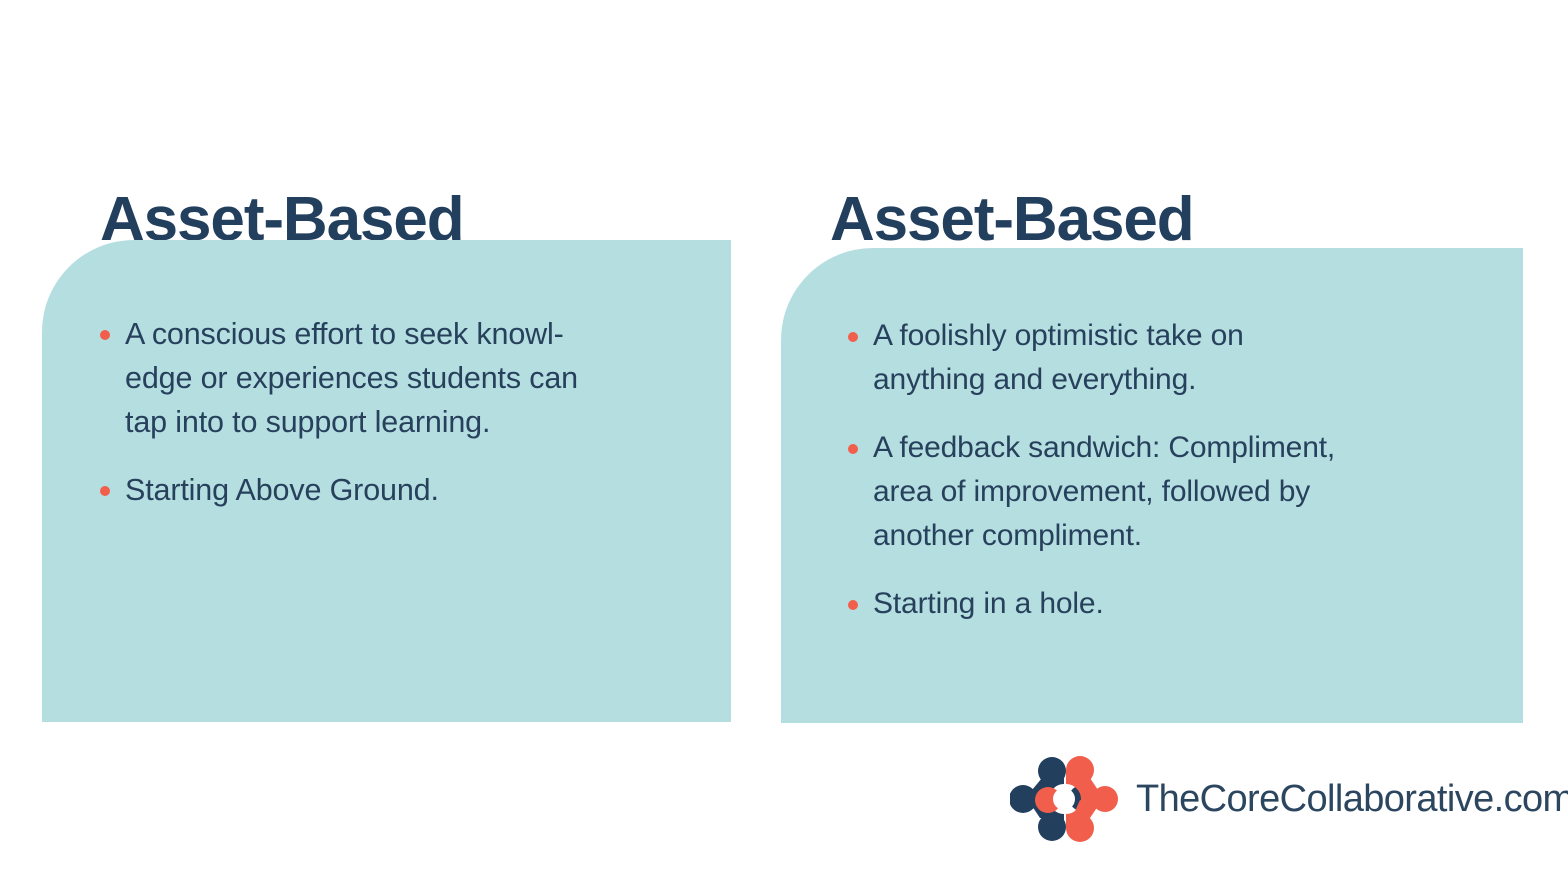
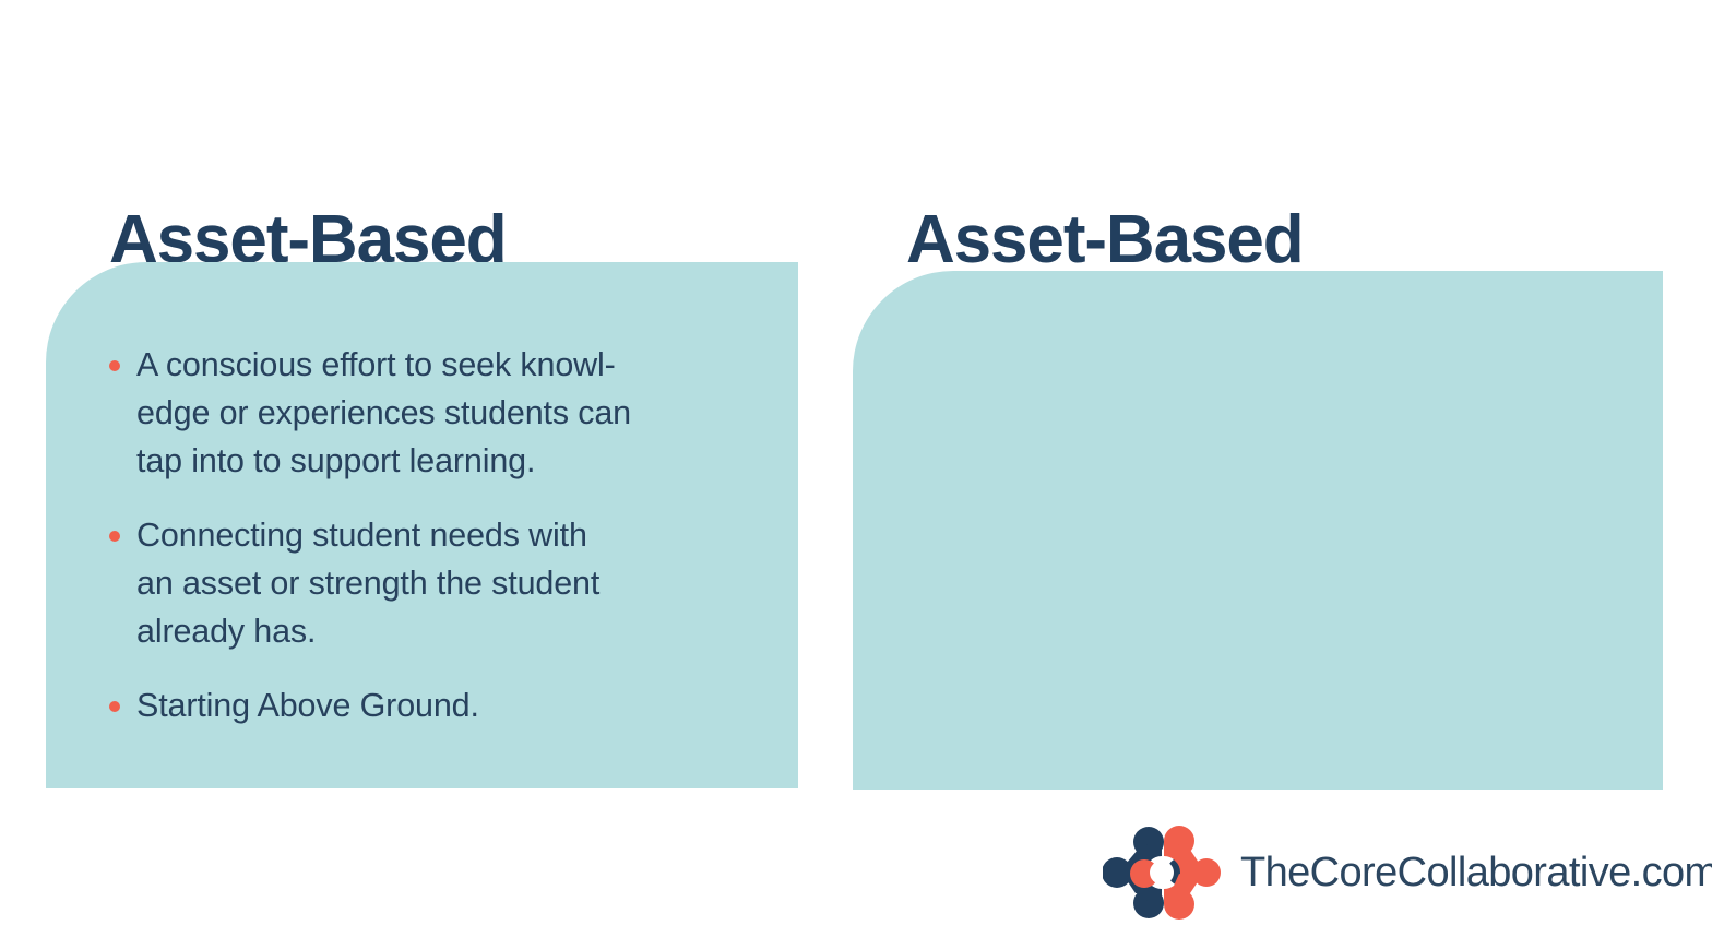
  Asset-Based
  Asset-Based
  A conscious effort to seek knowl-
  edge or experiences students can
  tap into to support learning.
+ Connecting student needs with
+ an asset or strength the student
+ already has.
  Starting Above Ground.
- A foolishly optimistic take on
- anything and everything.
- A feedback sandwich: Compliment,
- area of improvement, followed by
- another compliment.
- Starting in a hole.
  TheCoreCollaborative.com
